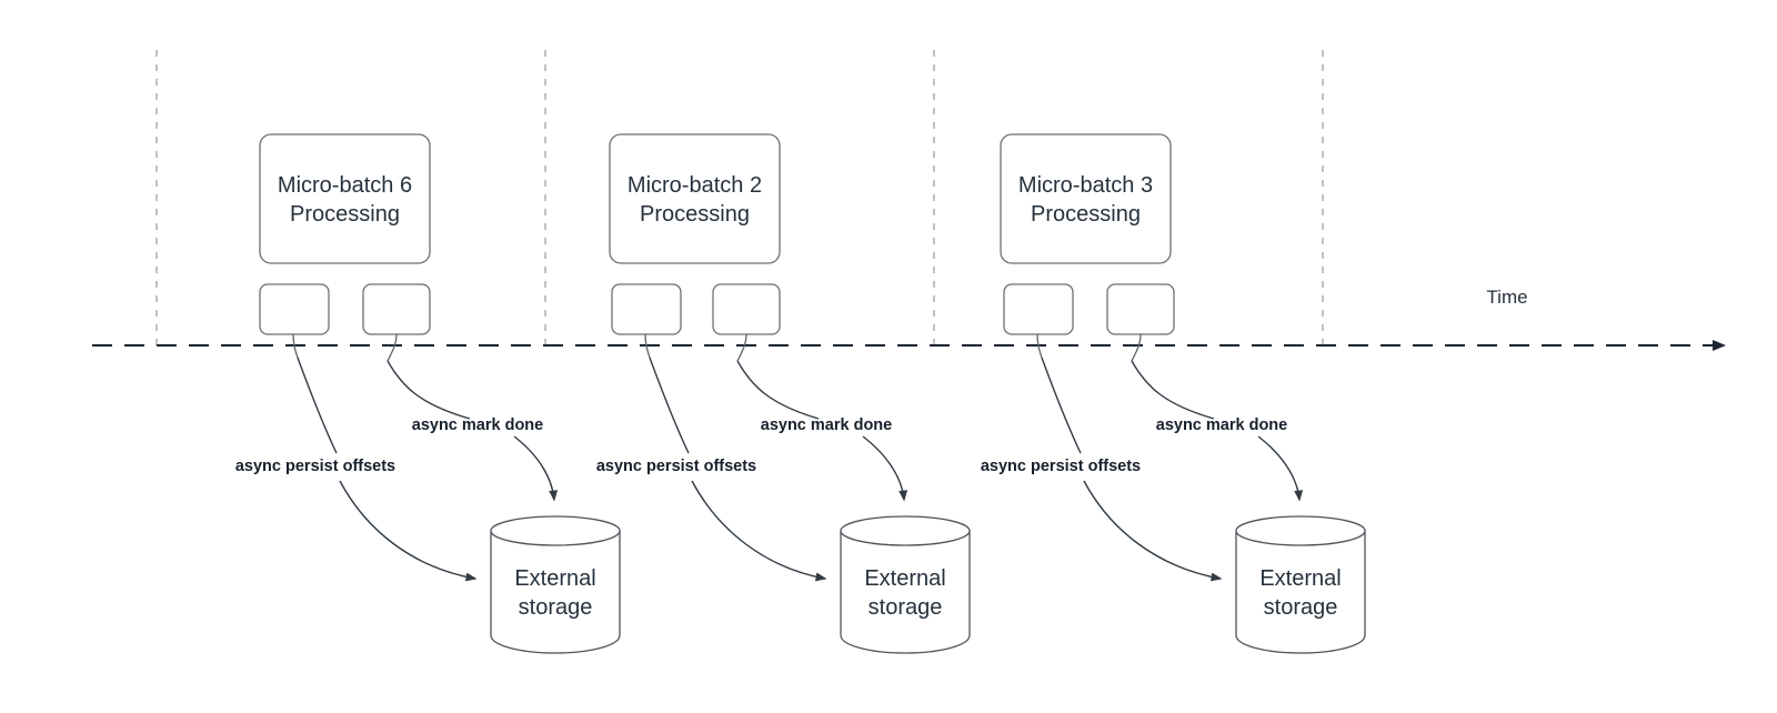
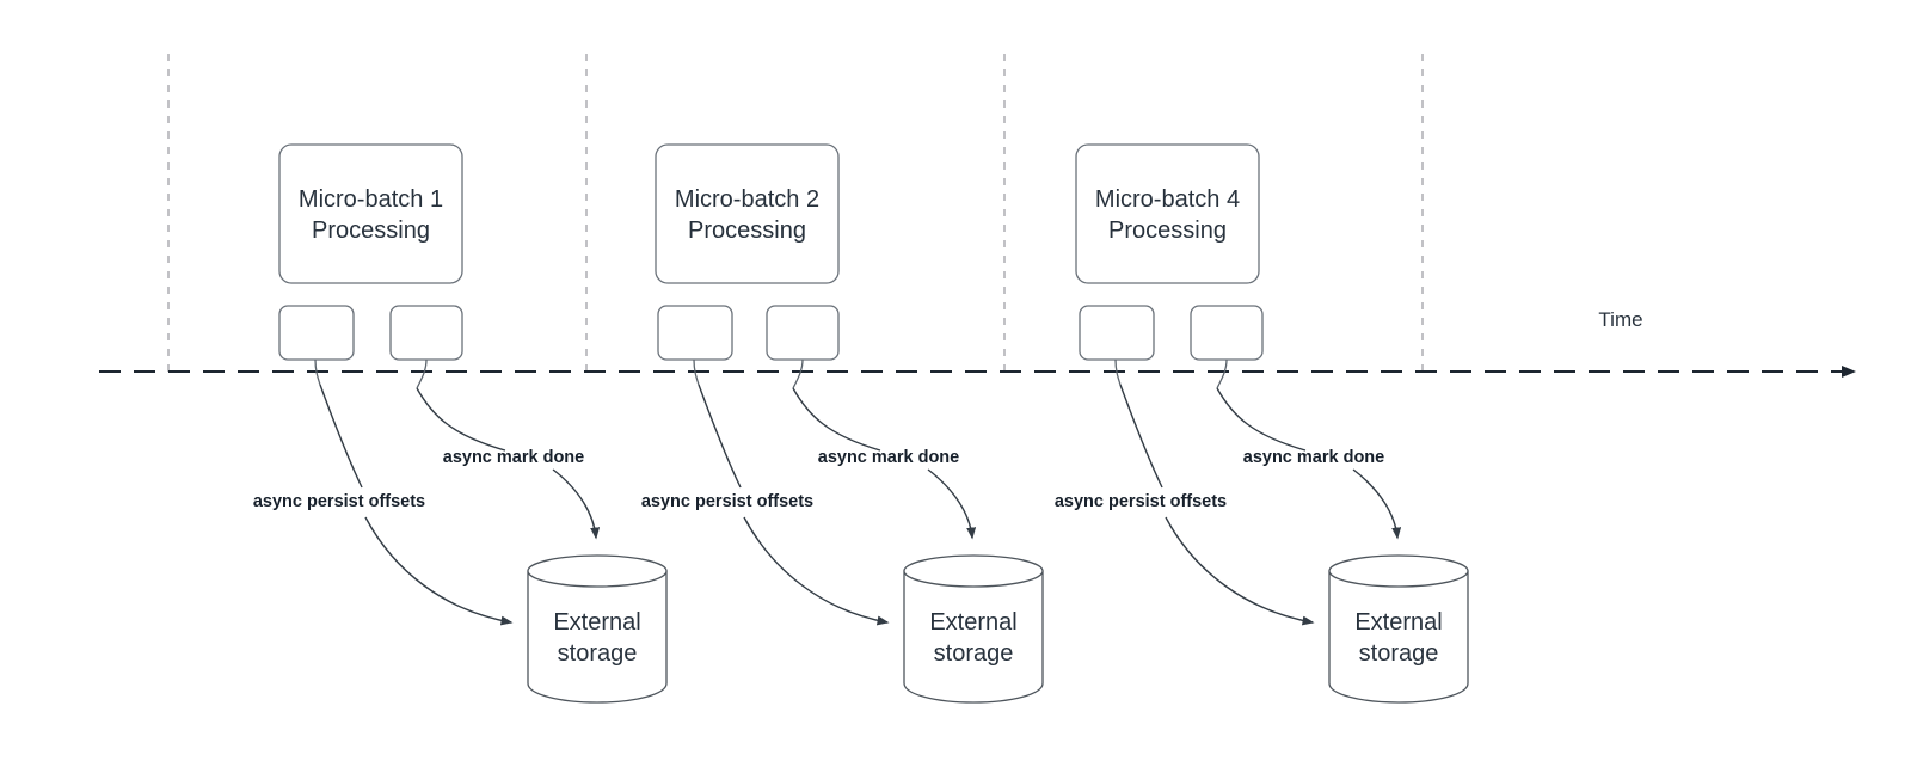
  Time
- Micro-batch 6
+ Micro-batch 1
  Processing
  async persist offsets
  async mark done
  External
  storage
  Micro-batch 2
  Processing
  async persist offsets
  async mark done
  External
  storage
- Micro-batch 3
+ Micro-batch 4
  Processing
  async persist offsets
  async mark done
  External
  storage
